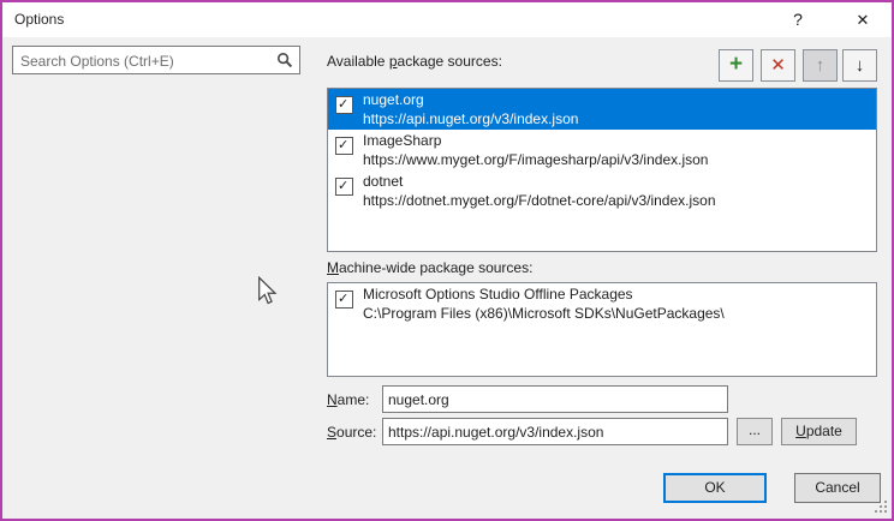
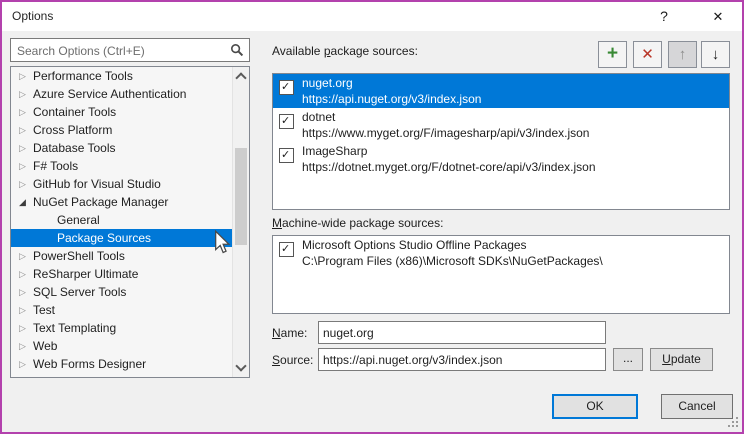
  Options
  ?
  ✕
  Search Options (Ctrl+E)
+ Performance Tools
+ Azure Service Authentication
+ Container Tools
+ Cross Platform
+ Database Tools
+ F# Tools
+ GitHub for Visual Studio
+ NuGet Package Manager
+ General
+ Package Sources
+ PowerShell Tools
+ ReSharper Ultimate
+ SQL Server Tools
+ Test
+ Text Templating
+ Web
+ Web Forms Designer
  Available package sources:
  +
  ✕
  ↑
  ↓
  nuget.org
  https://api.nuget.org/v3/index.json
- ImageSharp
+ dotnet
  https://www.myget.org/F/imagesharp/api/v3/index.json
- dotnet
+ ImageSharp
  https://dotnet.myget.org/F/dotnet-core/api/v3/index.json
  Machine-wide package sources:
  Microsoft Options Studio Offline Packages
  C:\Program Files (x86)\Microsoft SDKs\NuGetPackages\
  Name:
  nuget.org
  Source:
  https://api.nuget.org/v3/index.json
  ...
  Update
  OK
  Cancel
